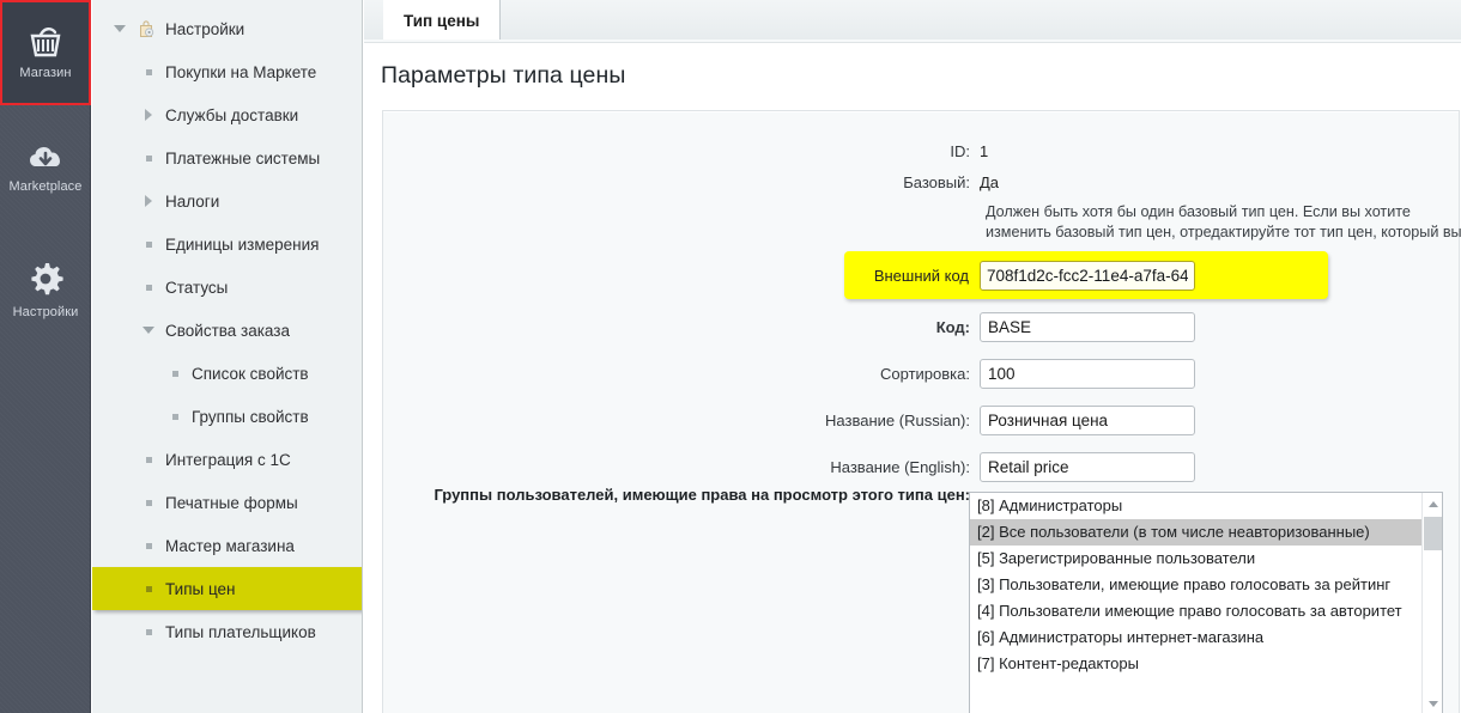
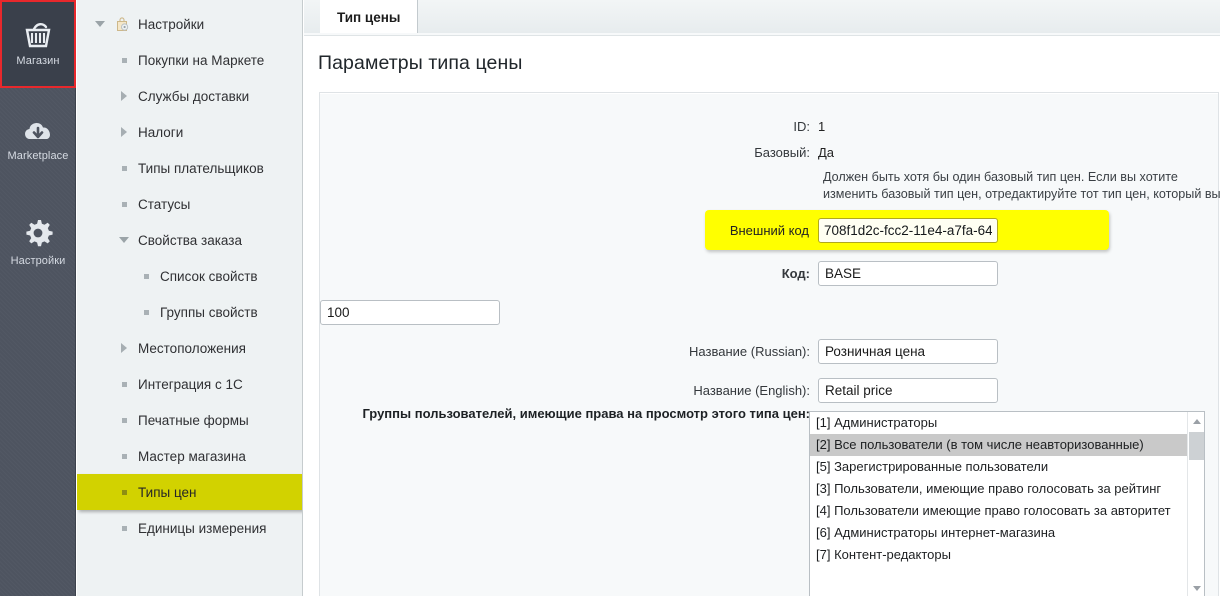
  Магазин
  Marketplace
  Настройки
  Настройки
  Покупки на Маркете
  Службы доставки
- Платежные системы
  Налоги
- Единицы измерения
+ Типы плательщиков
  Статусы
  Свойства заказа
  Список свойств
  Группы свойств
+ Местоположения
  Интеграция с 1С
  Печатные формы
  Мастер магазина
  Типы цен
- Типы плательщиков
+ Единицы измерения
  Тип цены
  Параметры типа цены
  ID:
  1
  Базовый:
  Да
  Должен быть хотя бы один базовый тип цен. Если вы хотите изменить базовый тип цен, отредактируйте тот тип цен, который вы
  Внешний код
  708f1d2c-fcc2-11e4-a7fa-64
  Код:
  BASE
- Сортировка:
  100
  Название (Russian):
  Розничная цена
  Название (English):
  Retail price
  Группы пользователей, имеющие права на просмотр этого типа цен:
- [8] Администраторы
+ [1] Администраторы
  [2] Все пользователи (в том числе неавторизованные)
  [5] Зарегистрированные пользователи
  [3] Пользователи, имеющие право голосовать за рейтинг
  [4] Пользователи имеющие право голосовать за авторитет
  [6] Администраторы интернет-магазина
  [7] Контент-редакторы
